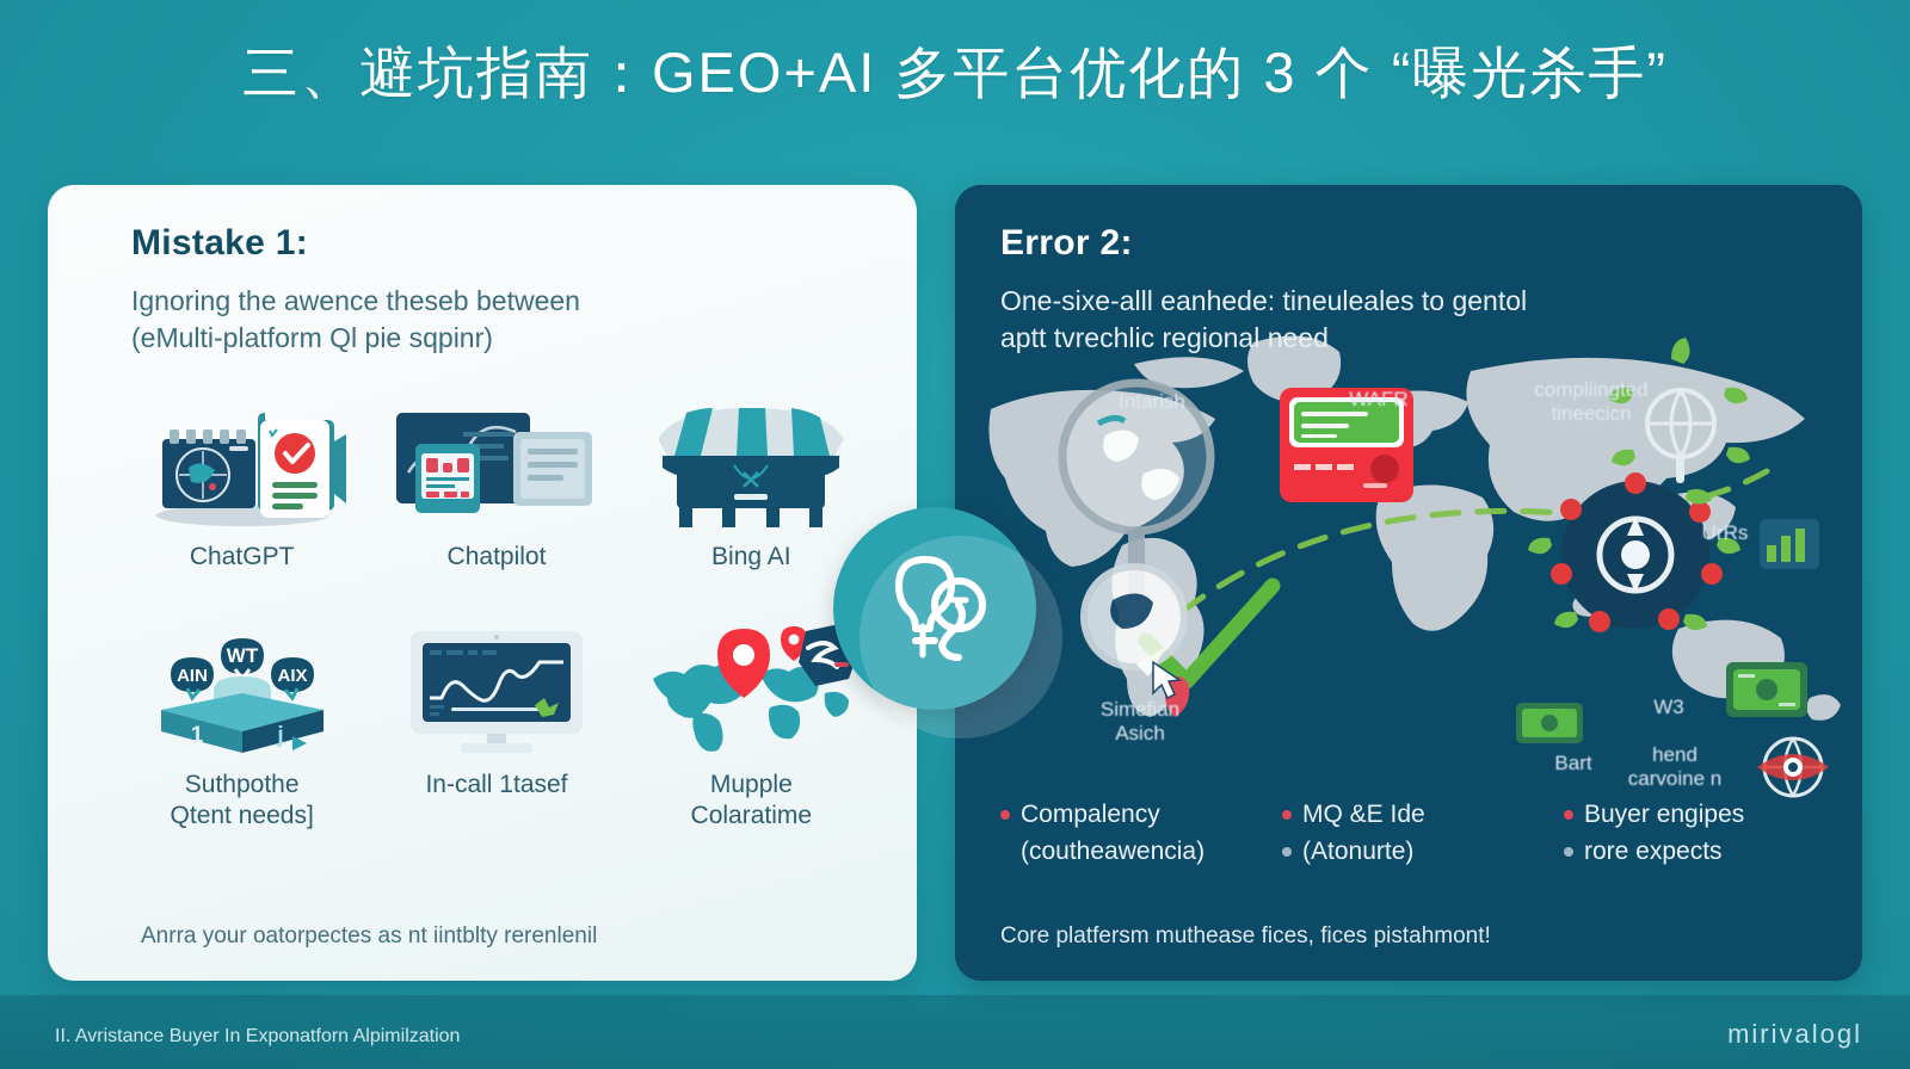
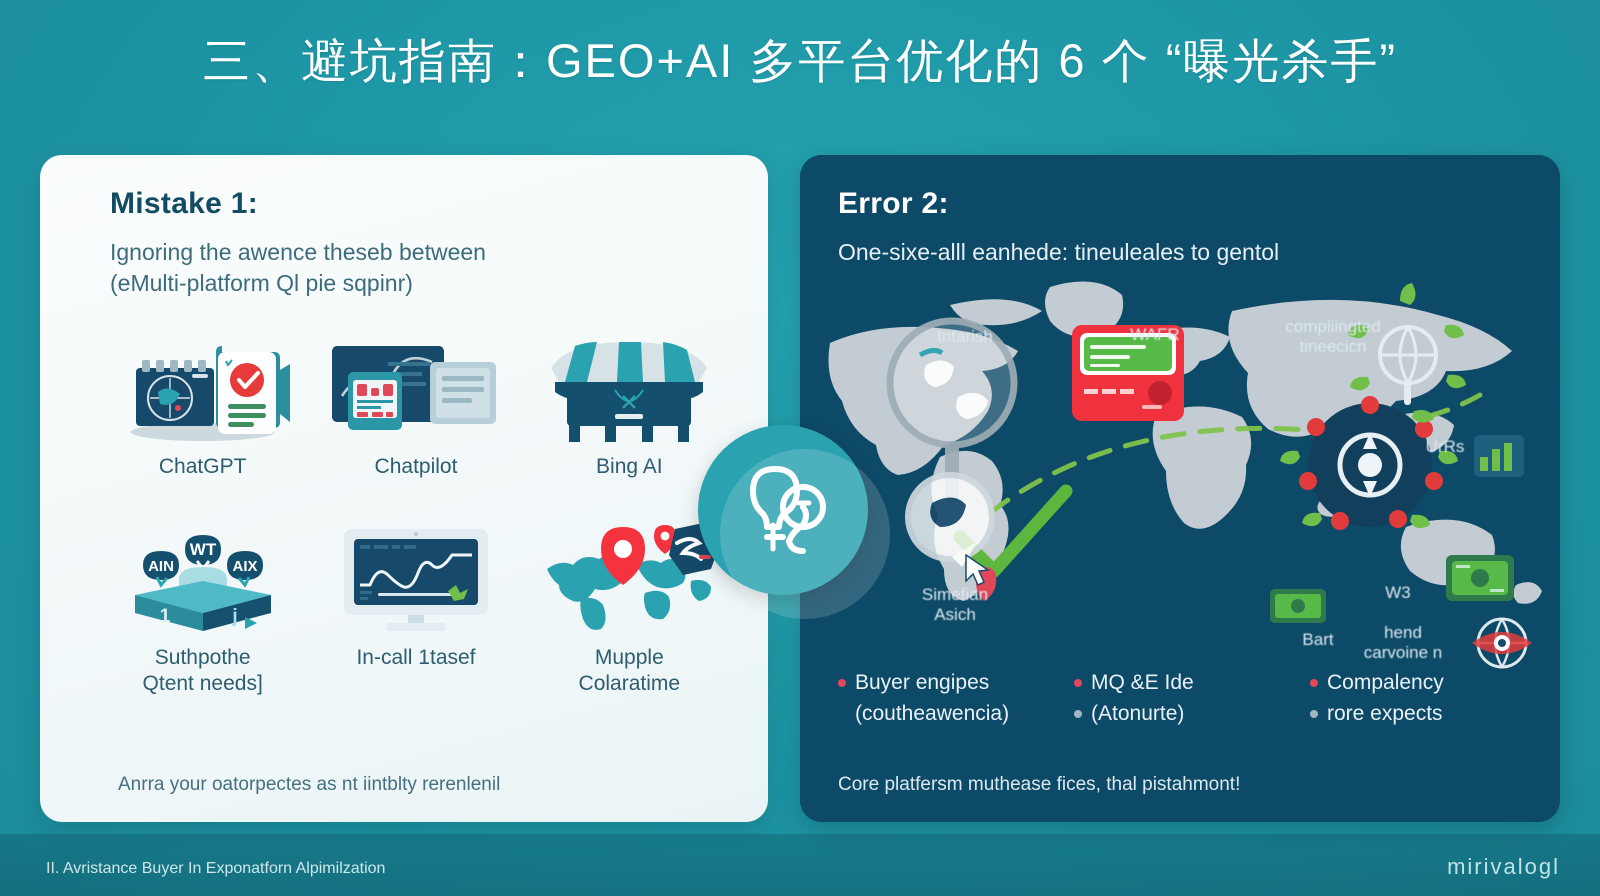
- 三、避坑指南：GEO+AI 多平台优化的 3 个 “曝光杀手”
+ 三、避坑指南：GEO+AI 多平台优化的 6 个 “曝光杀手”
  Mistake 1:
  Ignoring the awence theseb between
  (eMulti-platform Ql pie sqpinr)
  ChatGPT
  Chatpilot
  Bing AI
  WT
  AIN
  AIX
  1
  j
  Suthpothe
  Qtent needs]
  In-call 1tasef
  Mupple
  Colaratime
  Anrra your oatorpectes as nt iintblty rerenlenil
  Error 2:
  One-sixe-alll eanhede: tineuleales to gentol
- aptt tvrechlic regional need
  Intarish
  WAFR
  compliingted
  tineecicn
  Simefian
  Asich
  Bart
  hend
  carvoine n
  W3
  UrRs
- Compalency
+ Buyer engipes
  (coutheawencia)
  MQ &E Ide
  (Atonurte)
- Buyer engipes
+ Compalency
  rore expects
- Core platfersm muthease fices, fices pistahmont!
+ Core platfersm muthease fices, thal pistahmont!
  II. Avristance Buyer In Exponatforn Alpimilzation
  mirivalogl
